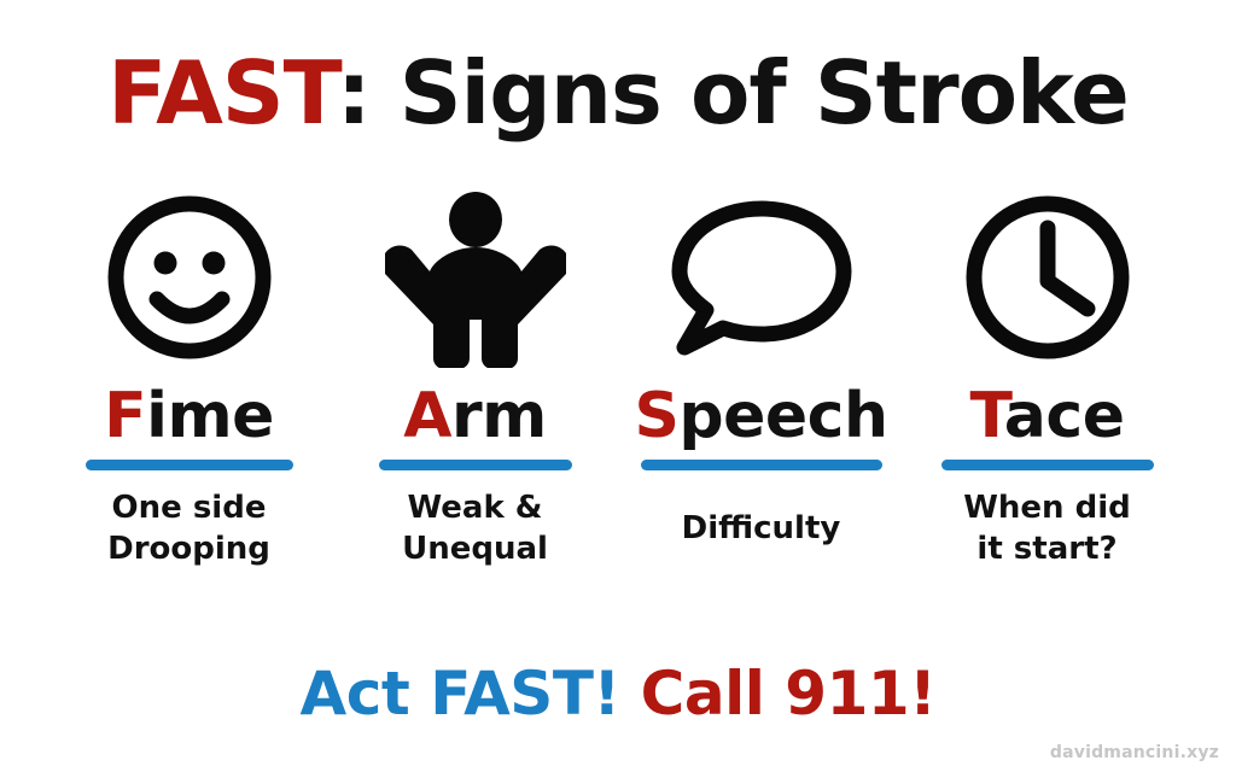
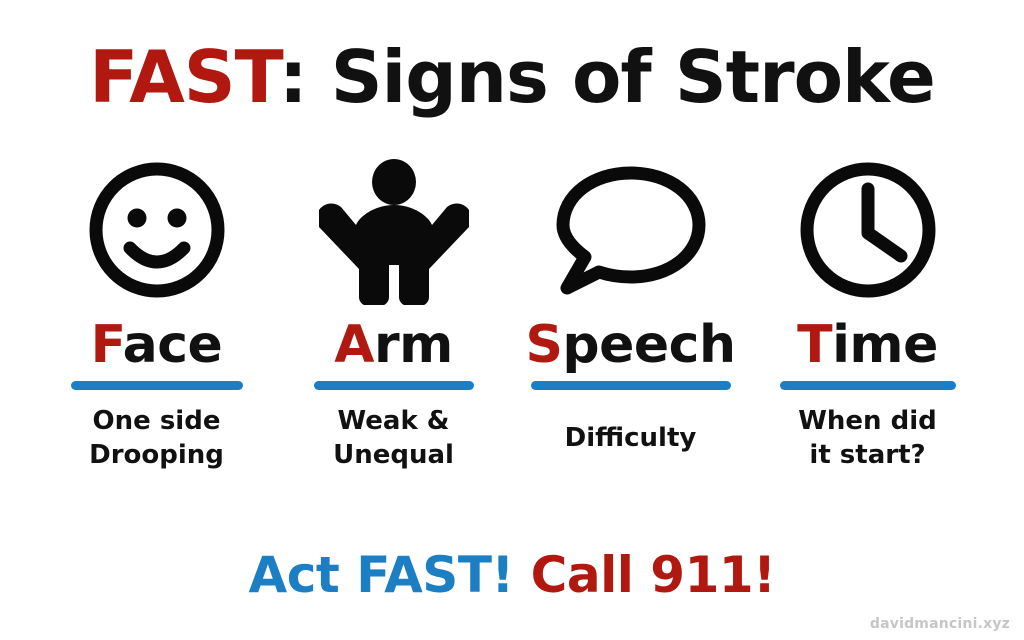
  FAST: Signs of Stroke
- Fime
+ Face
  One side
  Drooping
  Arm
  Weak &
  Unequal
  Speech
  Difficulty
- Tace
+ Time
  When did
  it start?
  Act FAST! Call 911!
  davidmancini.xyz
